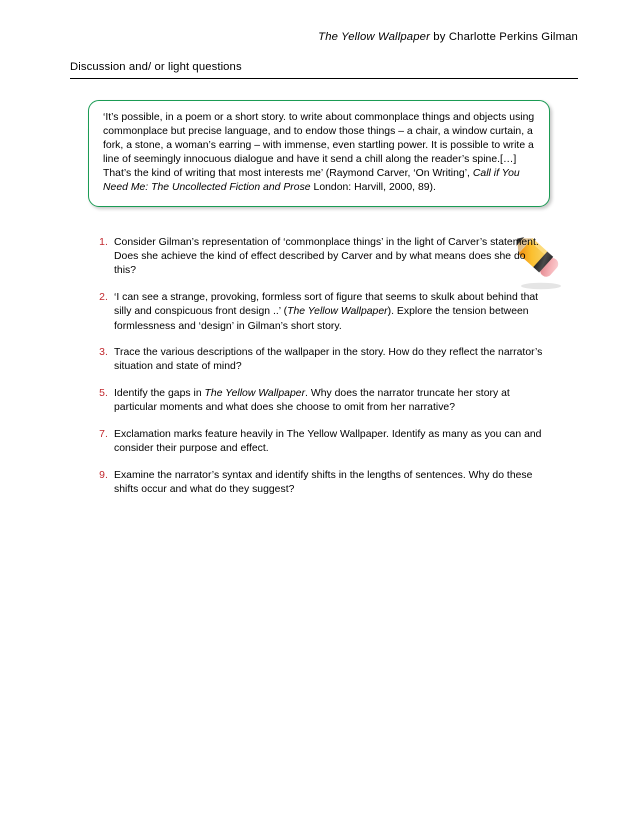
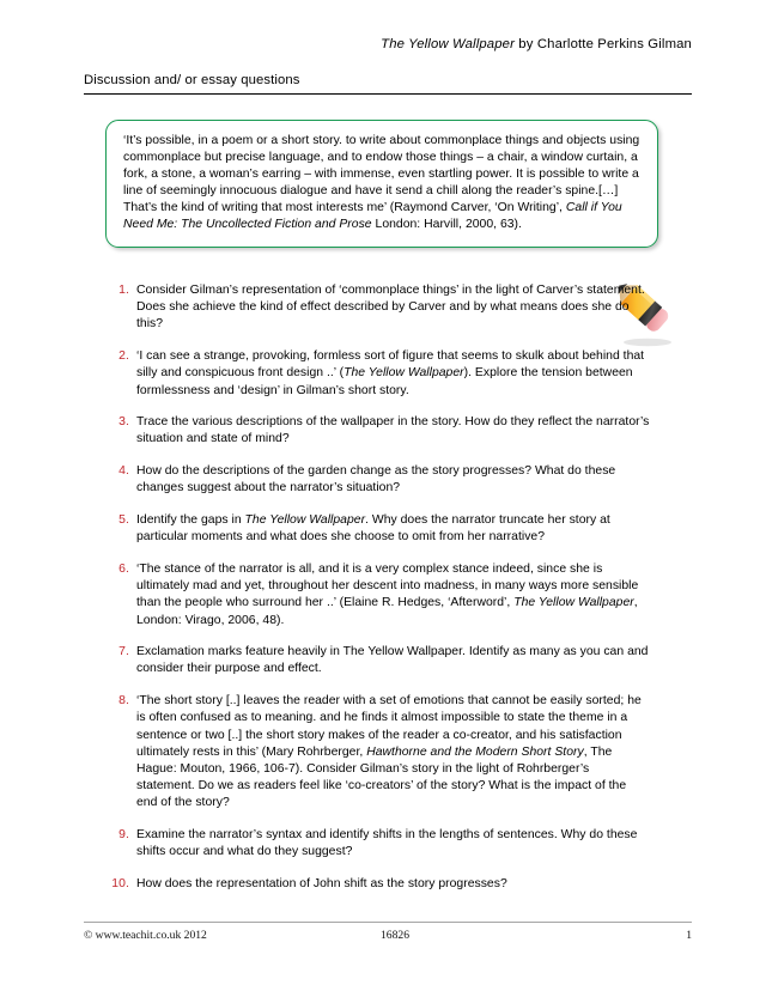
  The Yellow Wallpaper by Charlotte Perkins Gilman
- Discussion and/ or light questions
+ Discussion and/ or essay questions
- ‘It’s possible, in a poem or a short story. to write about commonplace things and objects using commonplace but precise language, and to endow those things – a chair, a window curtain, a fork, a stone, a woman’s earring – with immense, even startling power. It is possible to write a line of seemingly innocuous dialogue and have it send a chill along the reader’s spine.[…] That’s the kind of writing that most interests me’ (Raymond Carver, ‘On Writing’, Call if You Need Me: The Uncollected Fiction and Prose London: Harvill, 2000, 89).
+ ‘It’s possible, in a poem or a short story. to write about commonplace things and objects using commonplace but precise language, and to endow those things – a chair, a window curtain, a fork, a stone, a woman’s earring – with immense, even startling power. It is possible to write a line of seemingly innocuous dialogue and have it send a chill along the reader’s spine.[…] That’s the kind of writing that most interests me’ (Raymond Carver, ‘On Writing’, Call if You Need Me: The Uncollected Fiction and Prose London: Harvill, 2000, 63).
  1.
  Consider Gilman’s representation of ‘commonplace things’ in the light of Carver’s statement. Does she achieve the kind of effect described by Carver and by what means does she do this?
  2.
  ‘I can see a strange, provoking, formless sort of figure that seems to skulk about behind that silly and conspicuous front design ..’ (The Yellow Wallpaper). Explore the tension between formlessness and ‘design’ in Gilman’s short story.
  3.
  Trace the various descriptions of the wallpaper in the story. How do they reflect the narrator’s situation and state of mind?
+ 4.
+ How do the descriptions of the garden change as the story progresses? What do these changes suggest about the narrator’s situation?
  5.
  Identify the gaps in The Yellow Wallpaper. Why does the narrator truncate her story at particular moments and what does she choose to omit from her narrative?
+ 6.
+ ‘The stance of the narrator is all, and it is a very complex stance indeed, since she is ultimately mad and yet, throughout her descent into madness, in many ways more sensible than the people who surround her ..’ (Elaine R. Hedges, ‘Afterword’, The Yellow Wallpaper, London: Virago, 2006, 48).
  7.
  Exclamation marks feature heavily in The Yellow Wallpaper. Identify as many as you can and consider their purpose and effect.
+ 8.
+ ‘The short story [..] leaves the reader with a set of emotions that cannot be easily sorted; he is often confused as to meaning. and he finds it almost impossible to state the theme in a sentence or two [..] the short story makes of the reader a co-creator, and his satisfaction ultimately rests in this’ (Mary Rohrberger, Hawthorne and the Modern Short Story, The Hague: Mouton, 1966, 106-7). Consider Gilman’s story in the light of Rohrberger’s statement. Do we as readers feel like ‘co-creators’ of the story? What is the impact of the end of the story?
  9.
  Examine the narrator’s syntax and identify shifts in the lengths of sentences. Why do these shifts occur and what do they suggest?
+ 10.
+ How does the representation of John shift as the story progresses?
+ © www.teachit.co.uk 2012
+ 16826
+ 1
